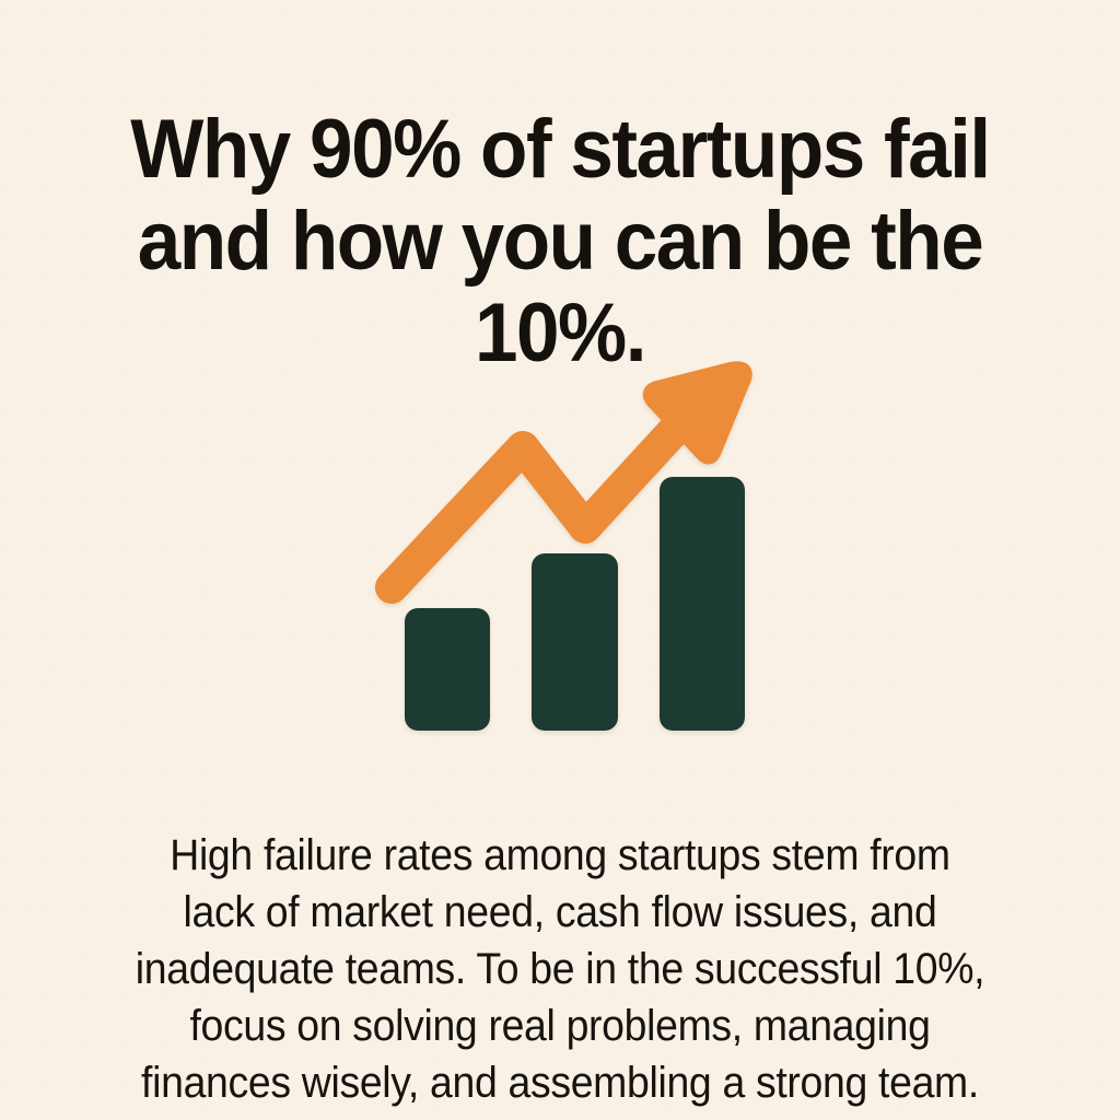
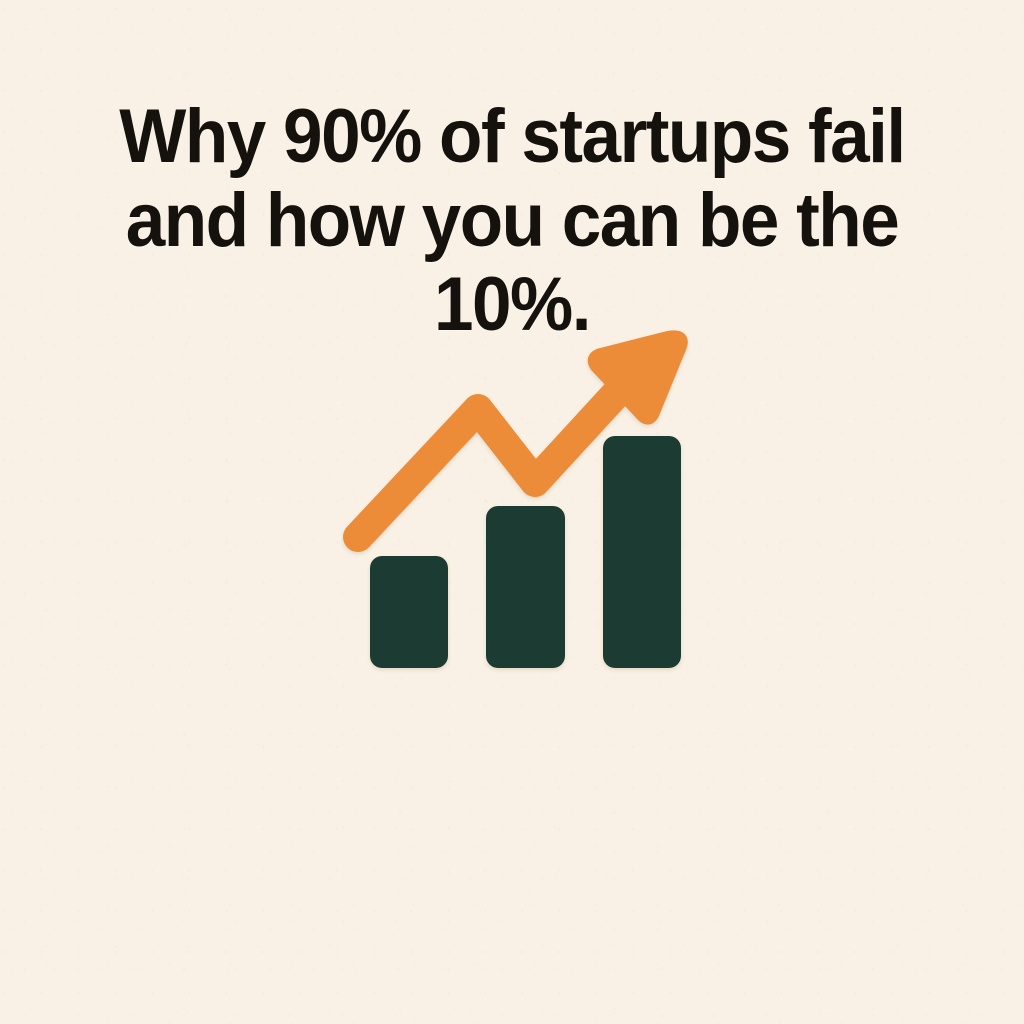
  Why 90% of startups fail
  and how you can be the
  10%.
- High failure rates among startups stem from
- lack of market need, cash flow issues, and
- inadequate teams. To be in the successful 10%,
- focus on solving real problems, managing
- finances wisely, and assembling a strong team.
